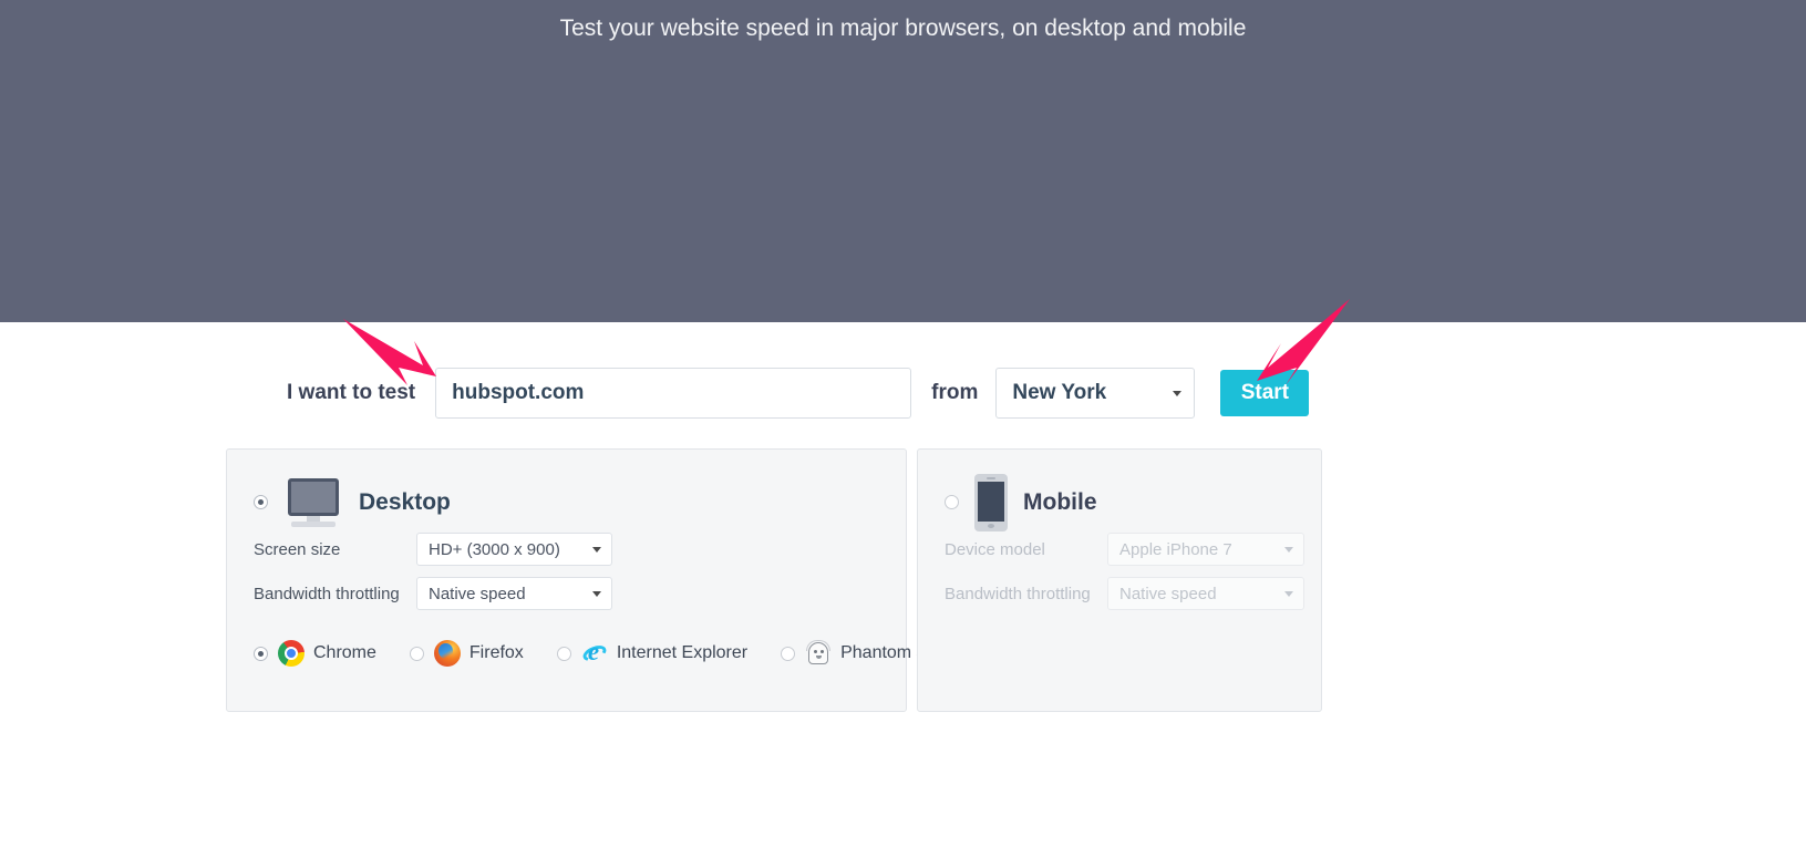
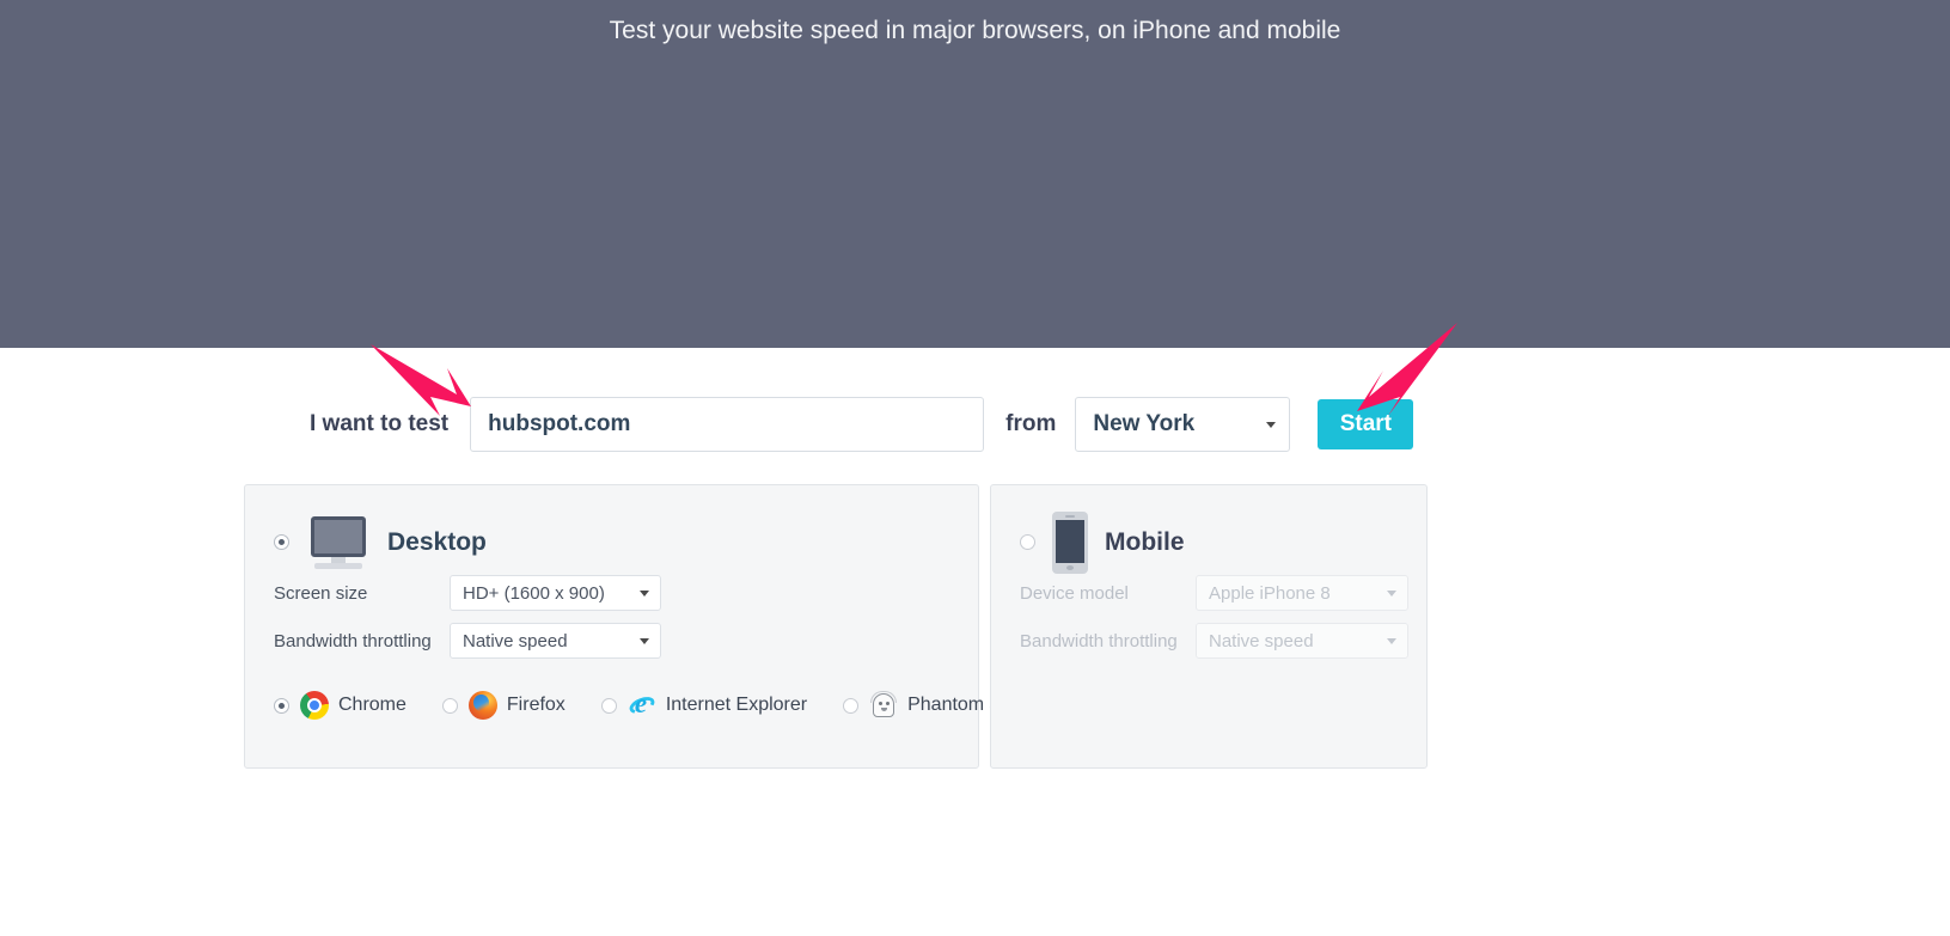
- Test your website speed in major browsers, on desktop and mobile
+ Test your website speed in major browsers, on iPhone and mobile
  I want to test
  hubspot.com
  from
  New York
  Start
  Desktop
  Screen size
- HD+ (3000 x 900)
+ HD+ (1600 x 900)
  Bandwidth throttling
  Native speed
  Chrome
  Firefox
  e
  Internet Explorer
  Phantom
  Mobile
  Device model
- Apple iPhone 7
+ Apple iPhone 8
  Bandwidth throttling
  Native speed
